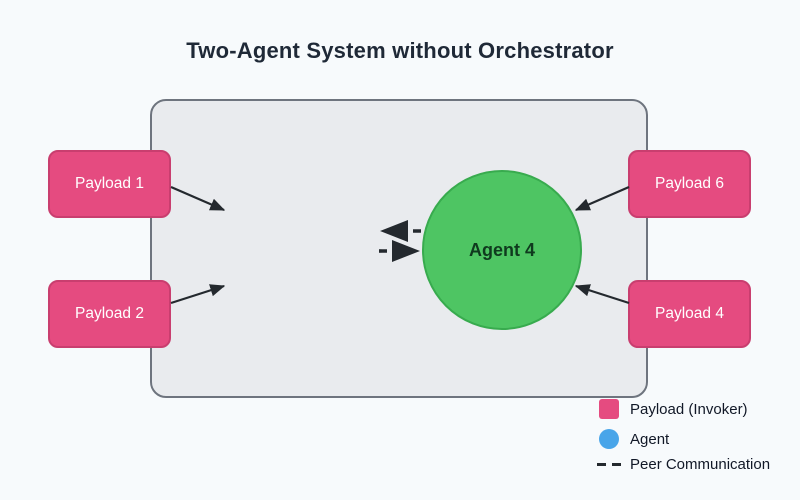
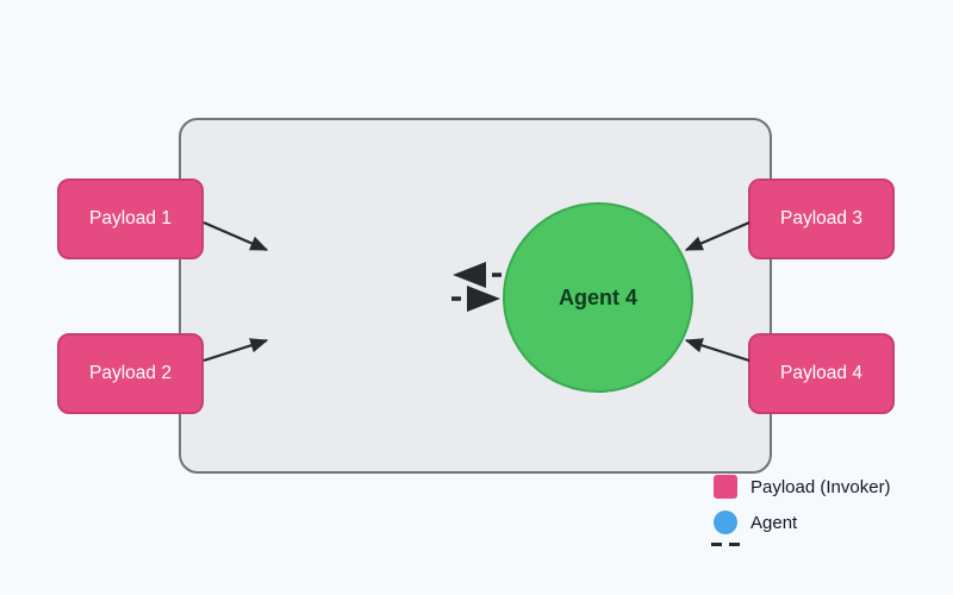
- Two-Agent System without Orchestrator
  Payload 1
  Payload 2
- Payload 6
+ Payload 3
  Payload 4
  Agent 4
  Payload (Invoker)
  Agent
- Peer Communication
